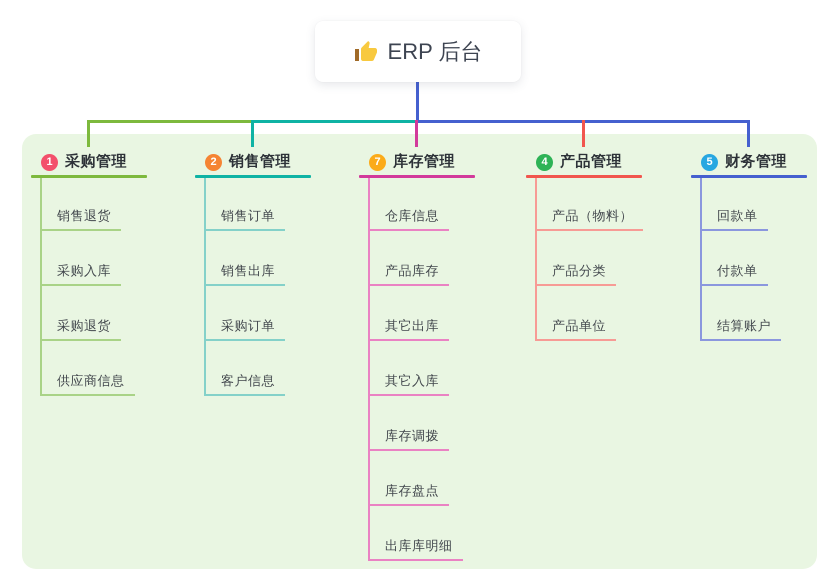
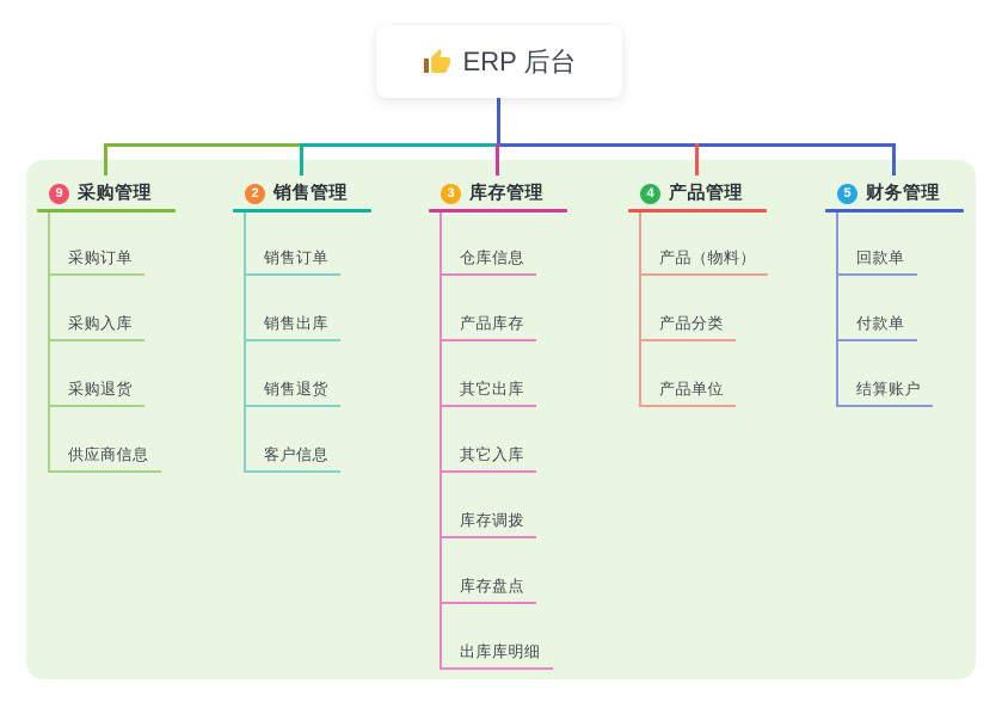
  ERP 后台
- 1
+ 9
  采购管理
- 销售退货
+ 采购订单
  采购入库
  采购退货
  供应商信息
  2
  销售管理
  销售订单
  销售出库
- 采购订单
+ 销售退货
  客户信息
- 7
+ 3
  库存管理
  仓库信息
  产品库存
  其它出库
  其它入库
  库存调拨
  库存盘点
  出库库明细
  4
  产品管理
  产品（物料）
  产品分类
  产品单位
  5
  财务管理
  回款单
  付款单
  结算账户
